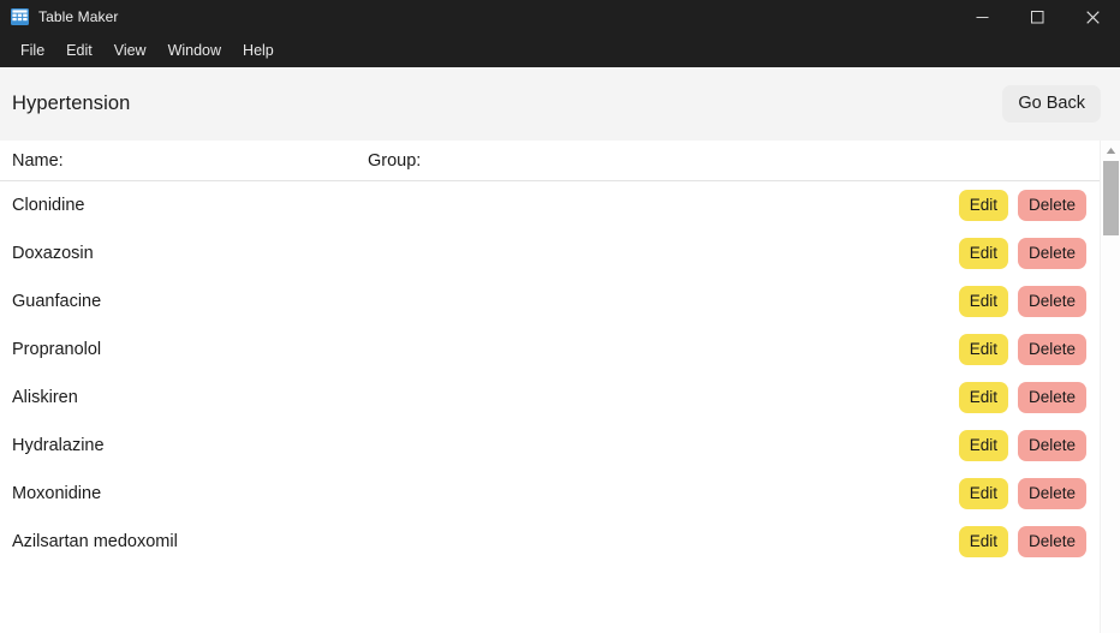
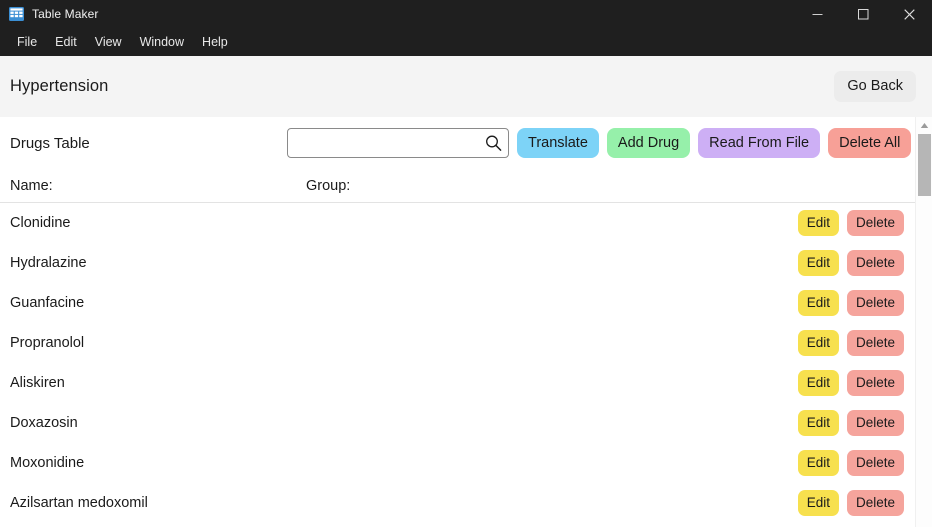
  Table Maker
  File
  Edit
  View
  Window
  Help
  Hypertension
  Go Back
+ Drugs Table
+ Translate
+ Add Drug
+ Read From File
+ Delete All
  Name:
  Group:
  Clonidine
  Edit
  Delete
- Doxazosin
+ Hydralazine
  Edit
  Delete
  Guanfacine
  Edit
  Delete
  Propranolol
  Edit
  Delete
  Aliskiren
  Edit
  Delete
- Hydralazine
+ Doxazosin
  Edit
  Delete
  Moxonidine
  Edit
  Delete
  Azilsartan medoxomil
  Edit
  Delete
